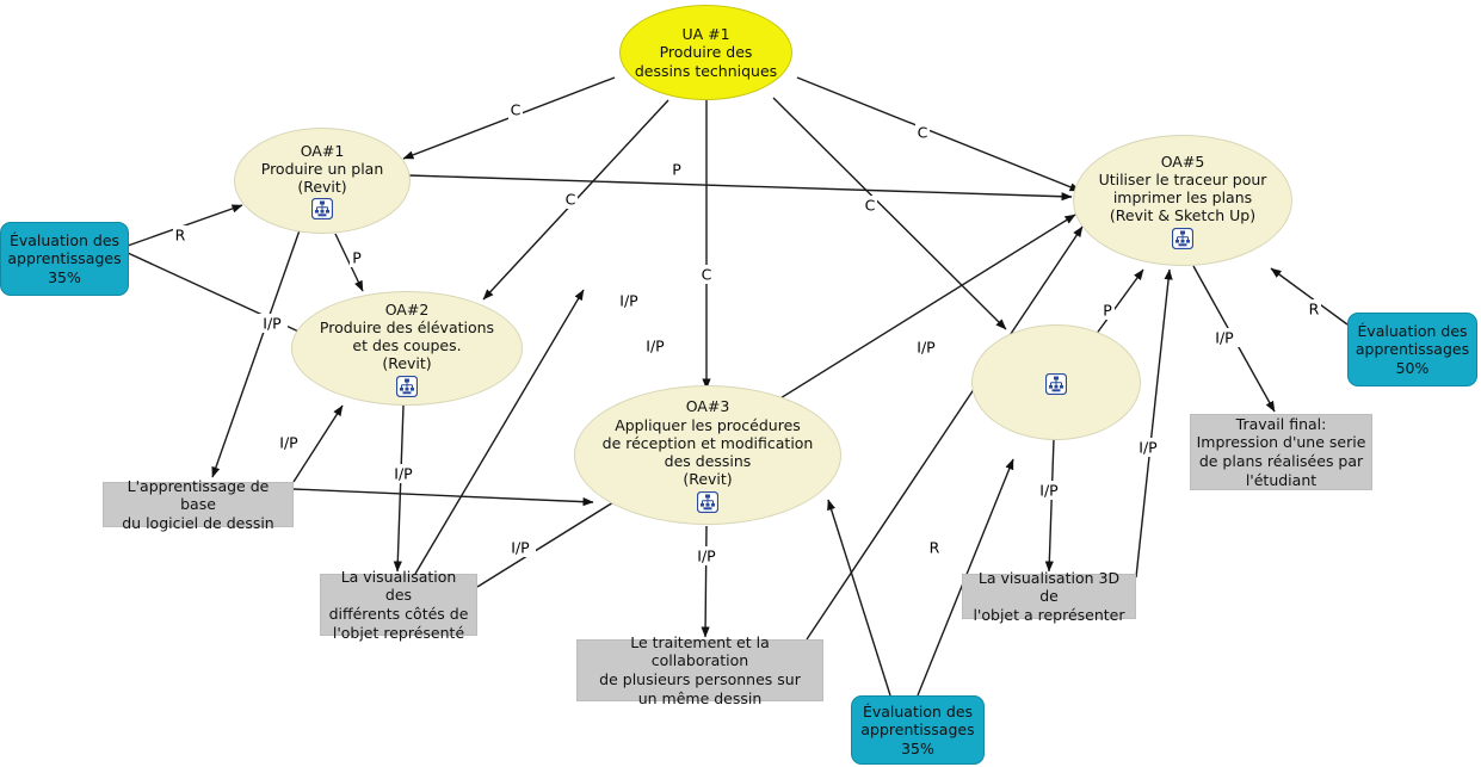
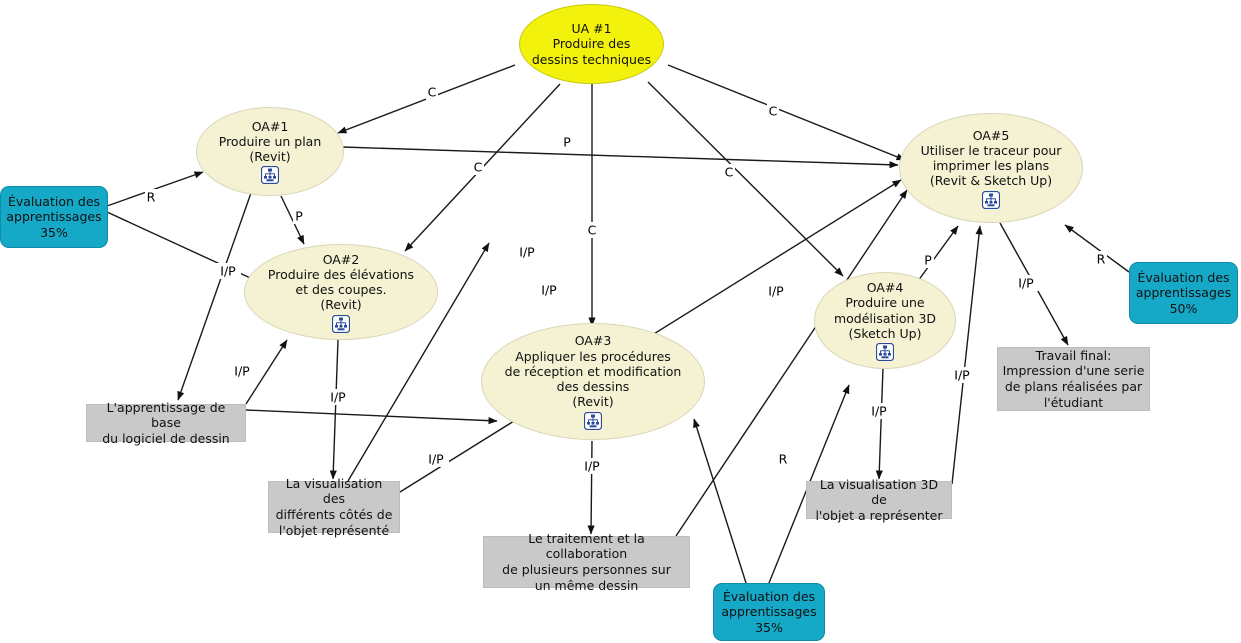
  C
  C
  C
  C
  C
  P
  P
  R
  I/P
  I/P
  I/P
  I/P
  I/P
  I/P
  I/P
  I/P
  P
  I/P
  I/P
  R
  I/P
  R
  UA #1
  Produire des
  dessins techniques
  OA#1
  Produire un plan
  (Revit)
  OA#2
  Produire des élévations
  et des coupes.
  (Revit)
  OA#3
  Appliquer les procédures
  de réception et modification
  des dessins
  (Revit)
+ OA#4
+ Produire une
+ modélisation 3D
+ (Sketch Up)
  OA#5
  Utiliser le traceur pour
  imprimer les plans
  (Revit & Sketch Up)
  Évaluation des
  apprentissages
  35%
  Évaluation des
  apprentissages
  50%
  Évaluation des
  apprentissages
  35%
  L'apprentissage de base
  du logiciel de dessin
  La visualisation des
  différents côtés de
  l'objet représenté
  Le traitement et la collaboration
  de plusieurs personnes sur
  un même dessin
  La visualisation 3D de
  l'objet a représenter
  Travail final:
  Impression d'une serie
  de plans réalisées par
  l'étudiant
